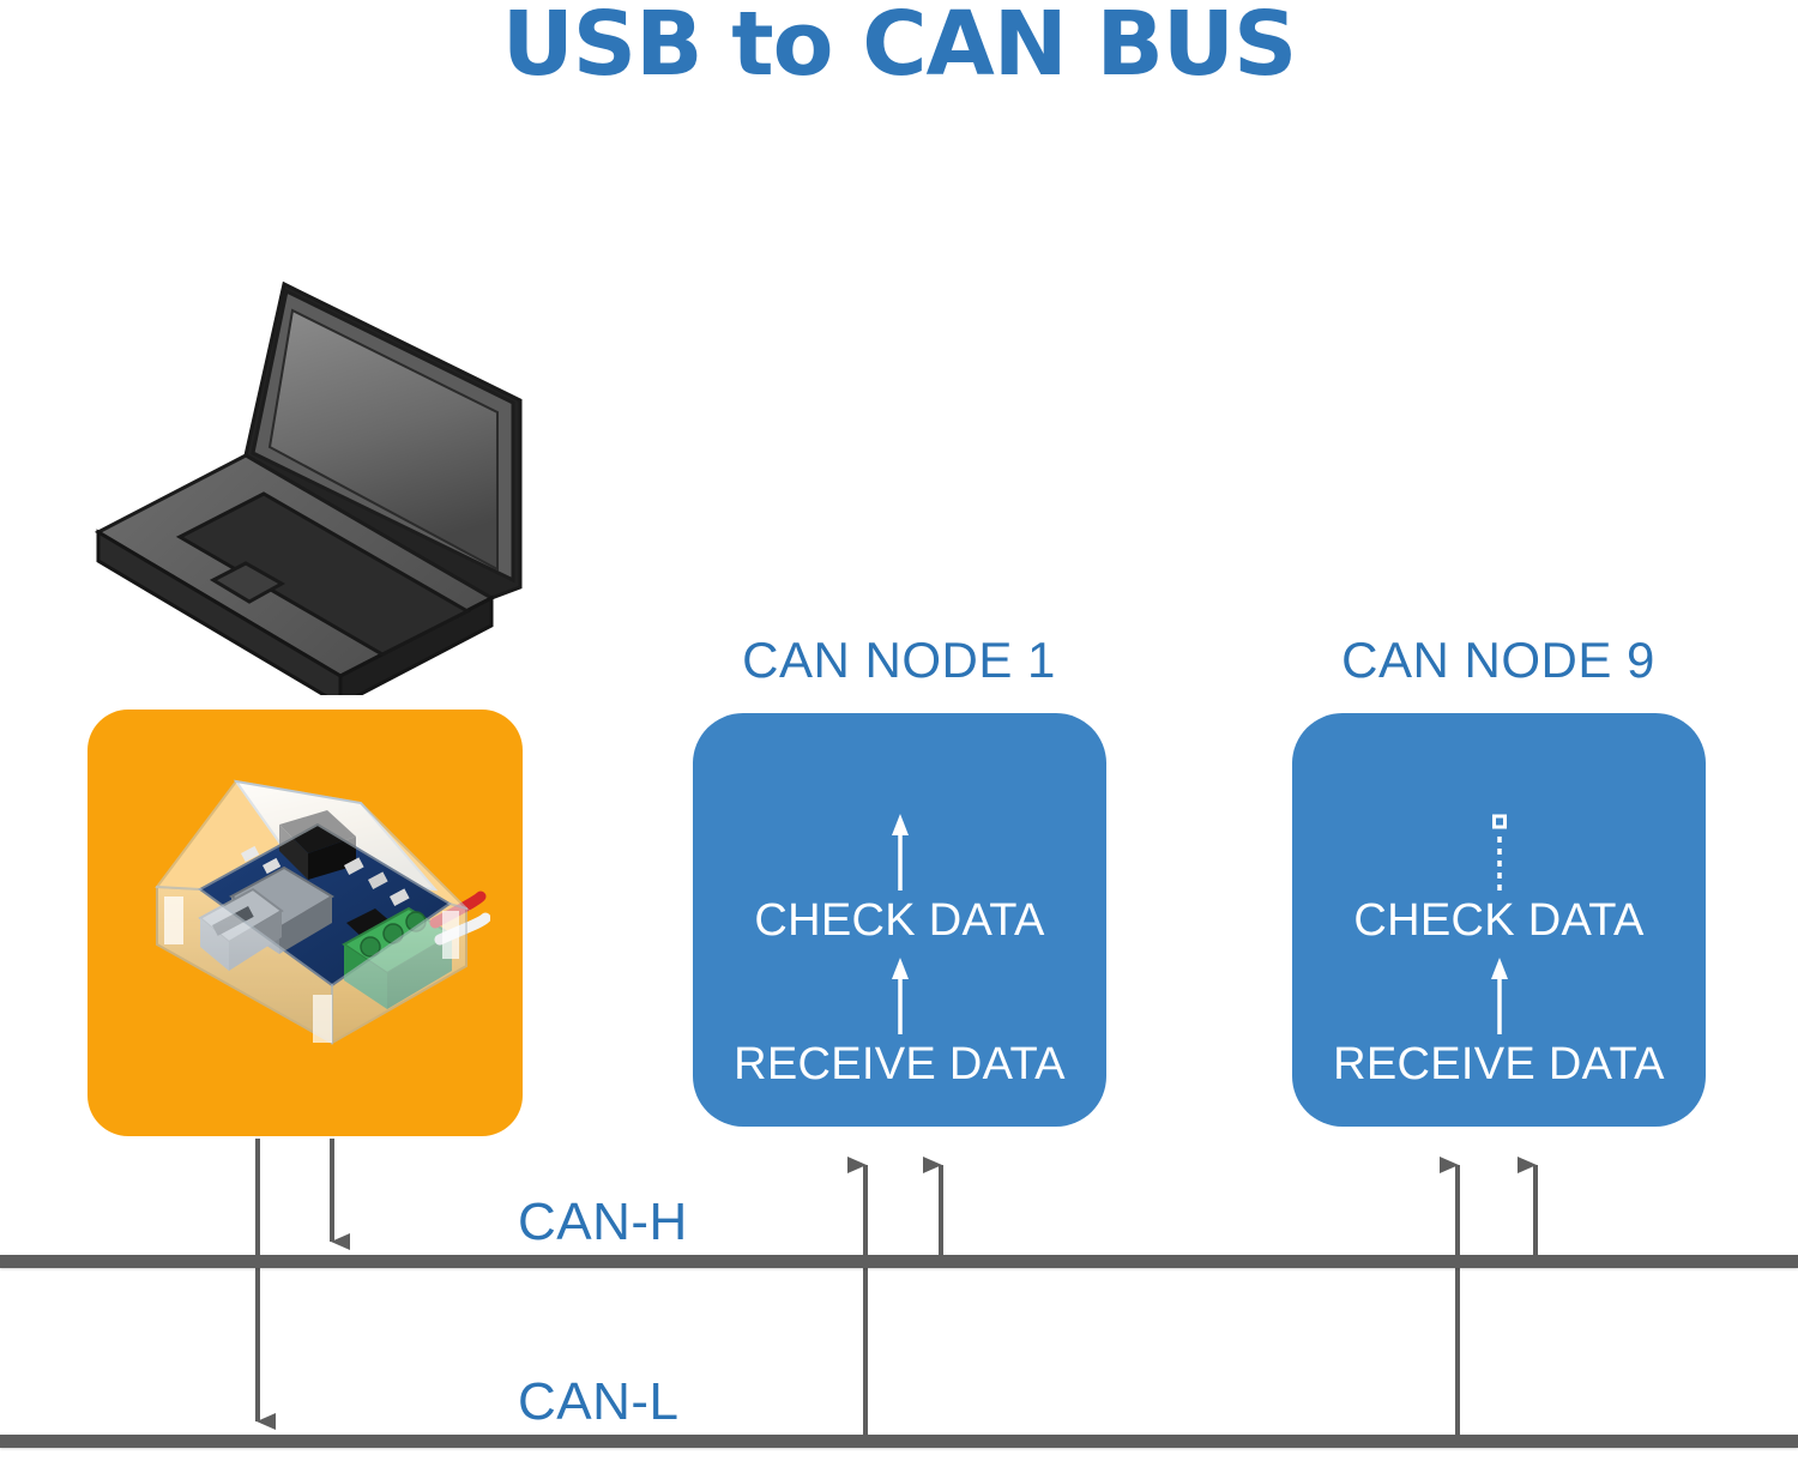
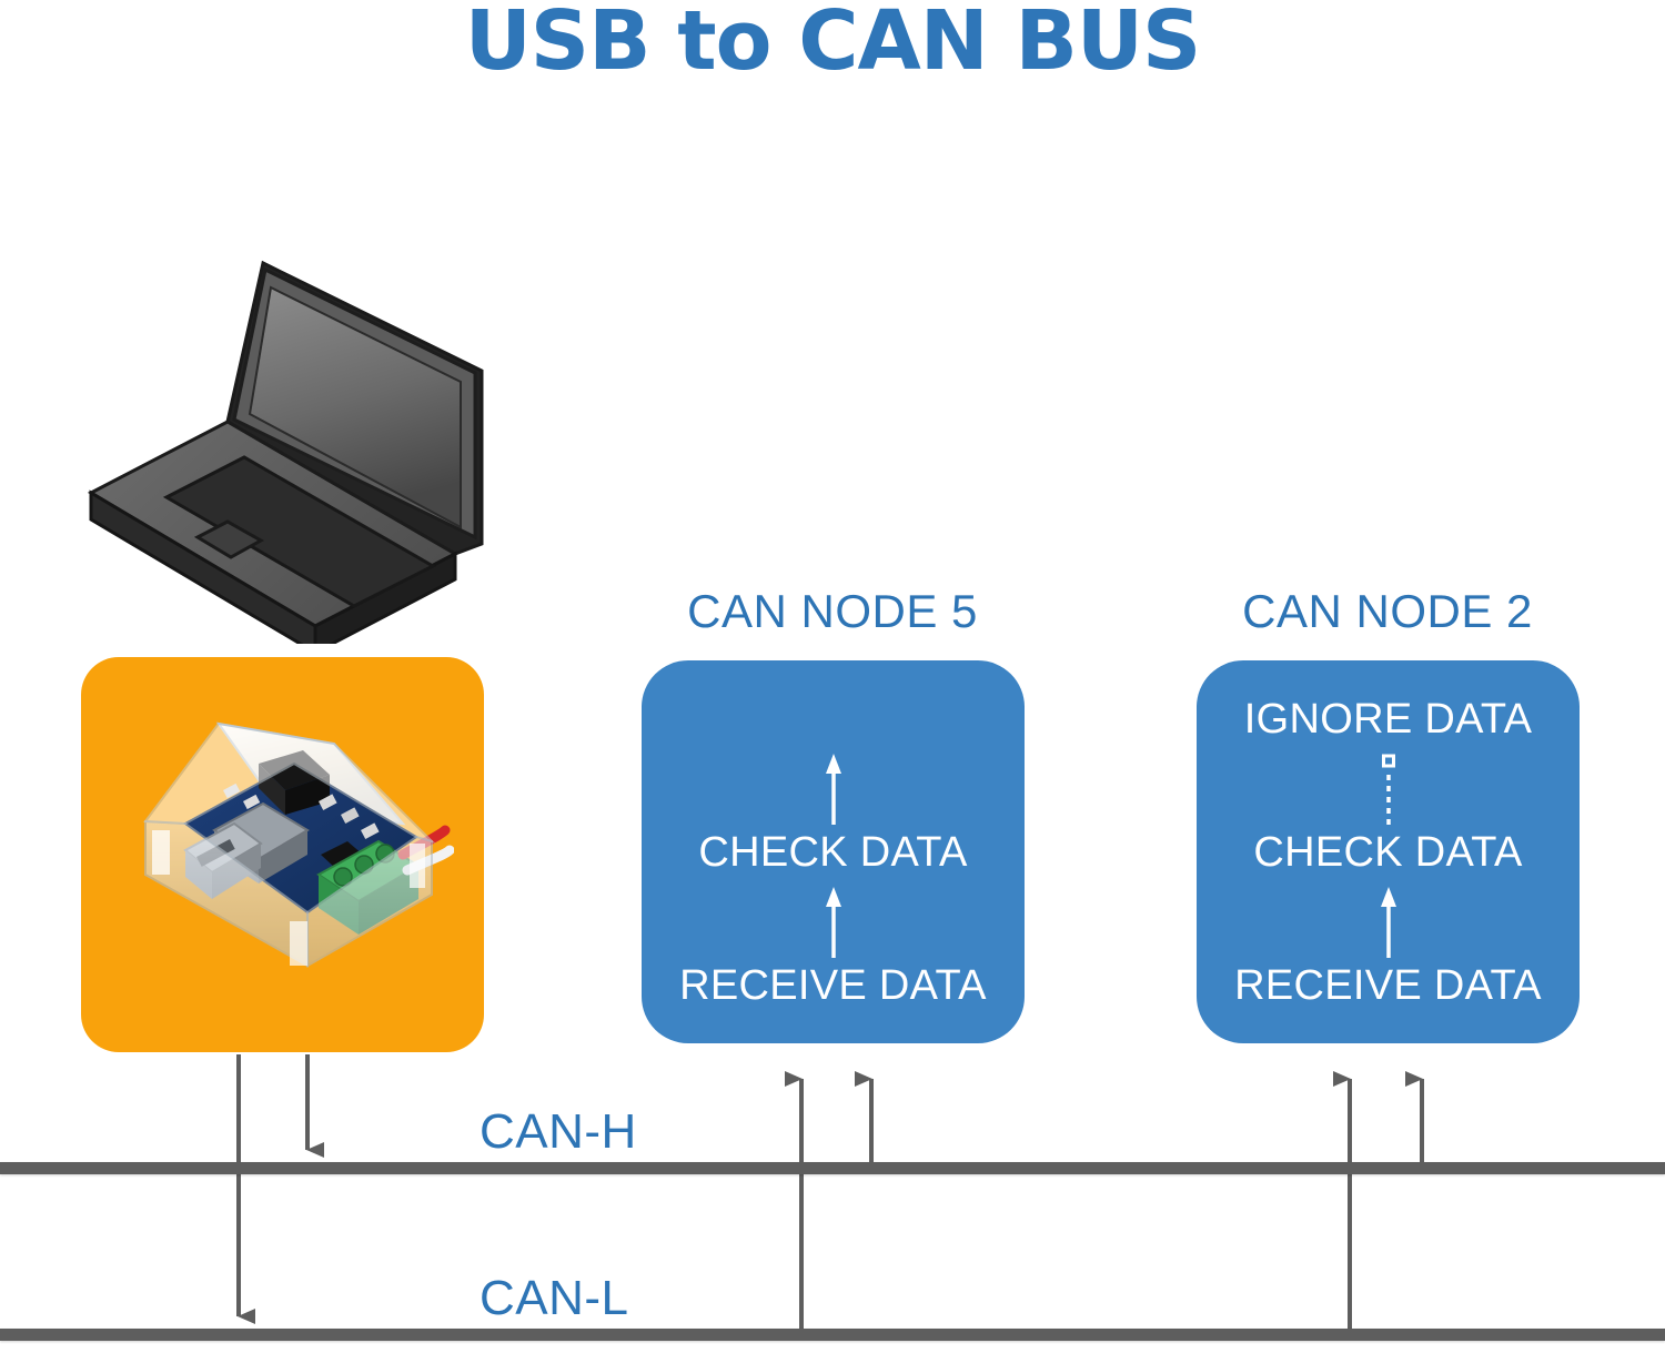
  USB to CAN BUS
- CAN NODE 1
+ CAN NODE 5
  CHECK DATA
  RECEIVE DATA
- CAN NODE 9
+ CAN NODE 2
+ IGNORE DATA
  CHECK DATA
  RECEIVE DATA
  CAN-H
  CAN-L
